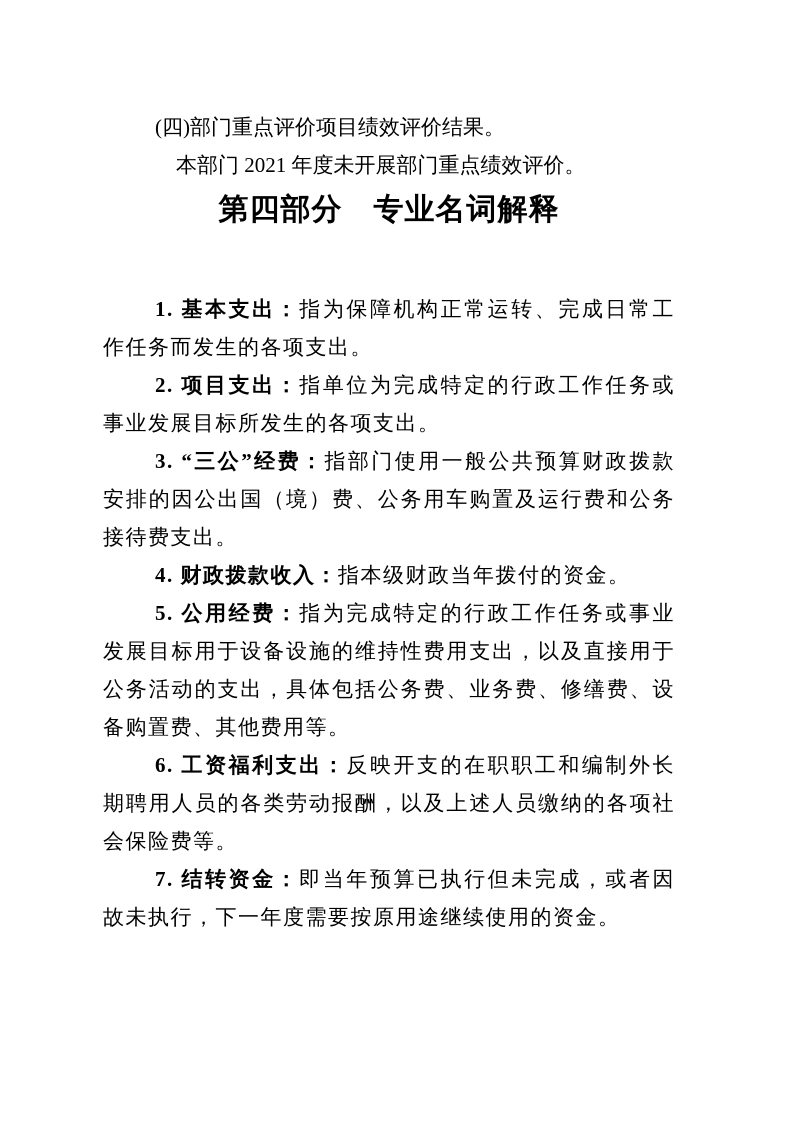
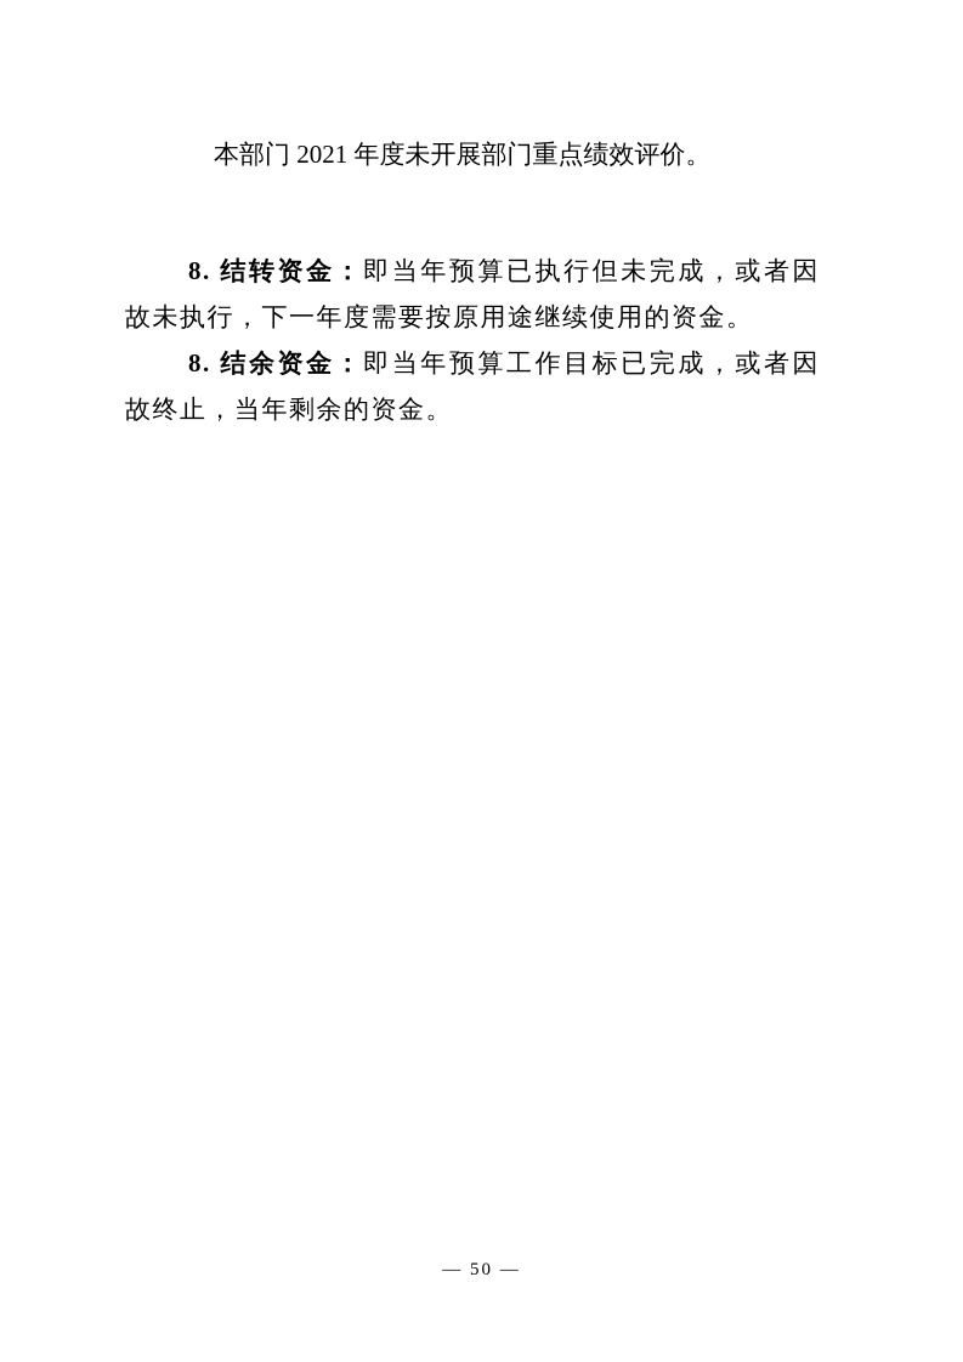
- (四)部门重点评价项目绩效评价结果。
  本部门 2021 年度未开展部门重点绩效评价。
- 第四部分 专业名词解释
- 1. 基本支出：指为保障机构正常运转、完成日常工作任务而发生的各项支出。
- 2. 项目支出：指单位为完成特定的行政工作任务或事业发展目标所发生的各项支出。
- 3. “三公”经费：指部门使用一般公共预算财政拨款安排的因公出国（境）费、公务用车购置及运行费和公务接待费支出。
- 4. 财政拨款收入：指本级财政当年拨付的资金。
- 5. 公用经费：指为完成特定的行政工作任务或事业发展目标用于设备设施的维持性费用支出，以及直接用于公务活动的支出，具体包括公务费、业务费、修缮费、设备购置费、其他费用等。
- 6. 工资福利支出：反映开支的在职职工和编制外长期聘用人员的各类劳动报酬，以及上述人员缴纳的各项社会保险费等。
- 7. 结转资金：即当年预算已执行但未完成，或者因故未执行，下一年度需要按原用途继续使用的资金。
+ 8. 结转资金：即当年预算已执行但未完成，或者因故未执行，下一年度需要按原用途继续使用的资金。
+ 8. 结余资金：即当年预算工作目标已完成，或者因故终止，当年剩余的资金。
+ — 50 —
